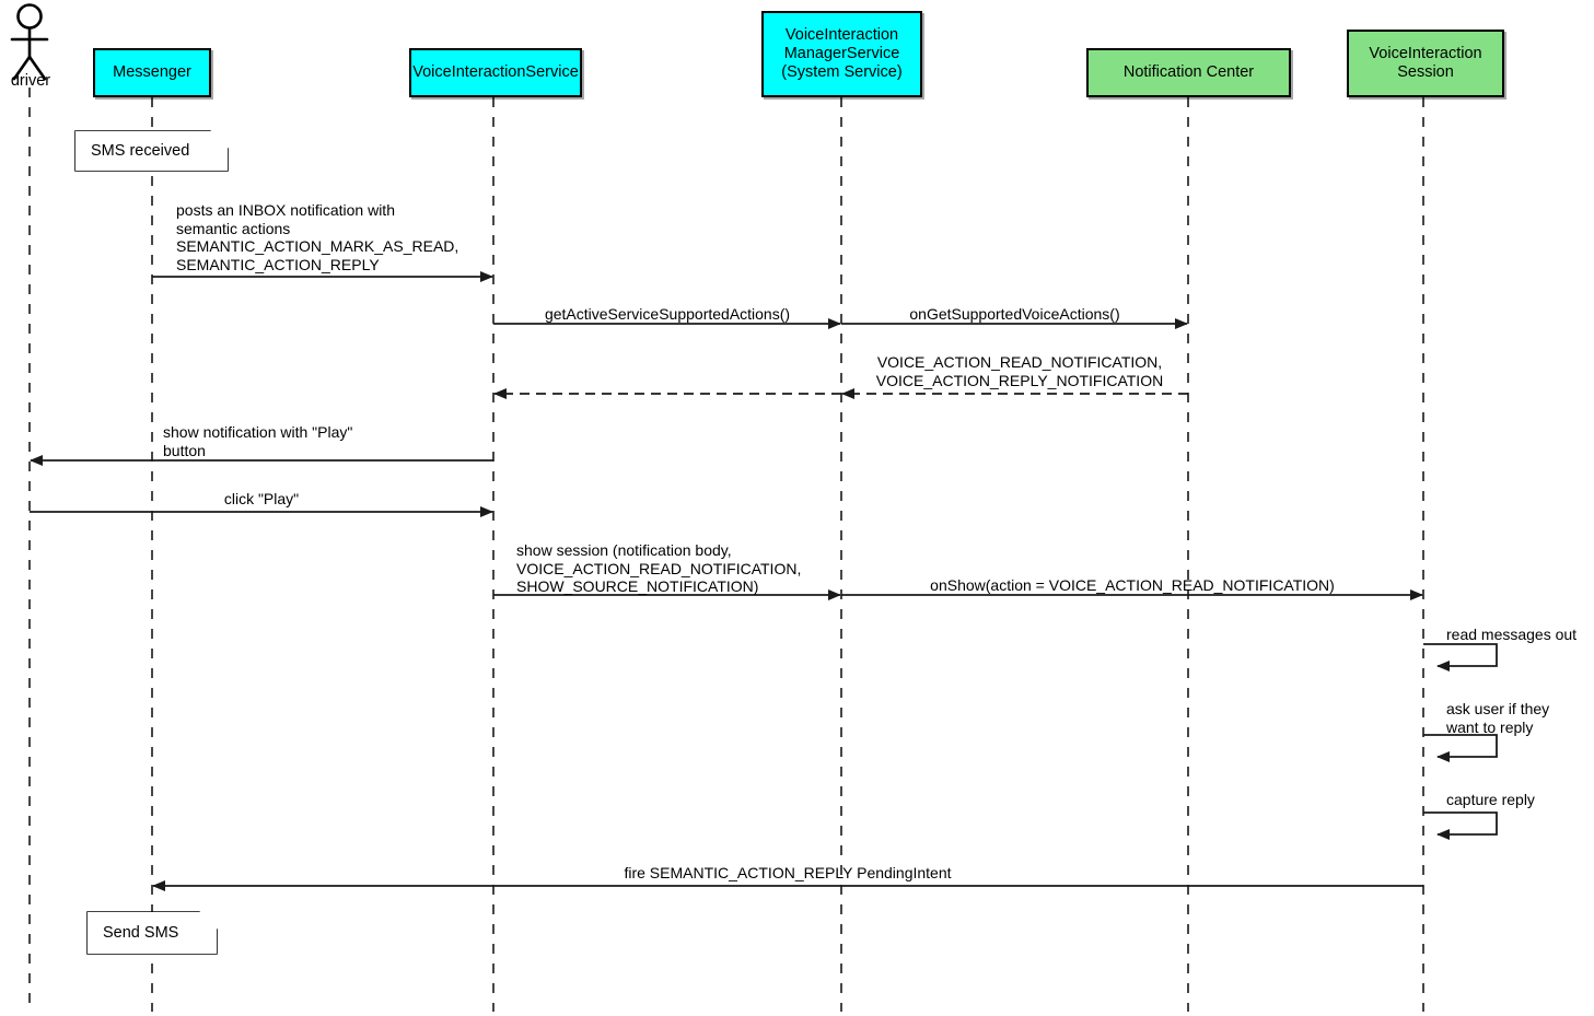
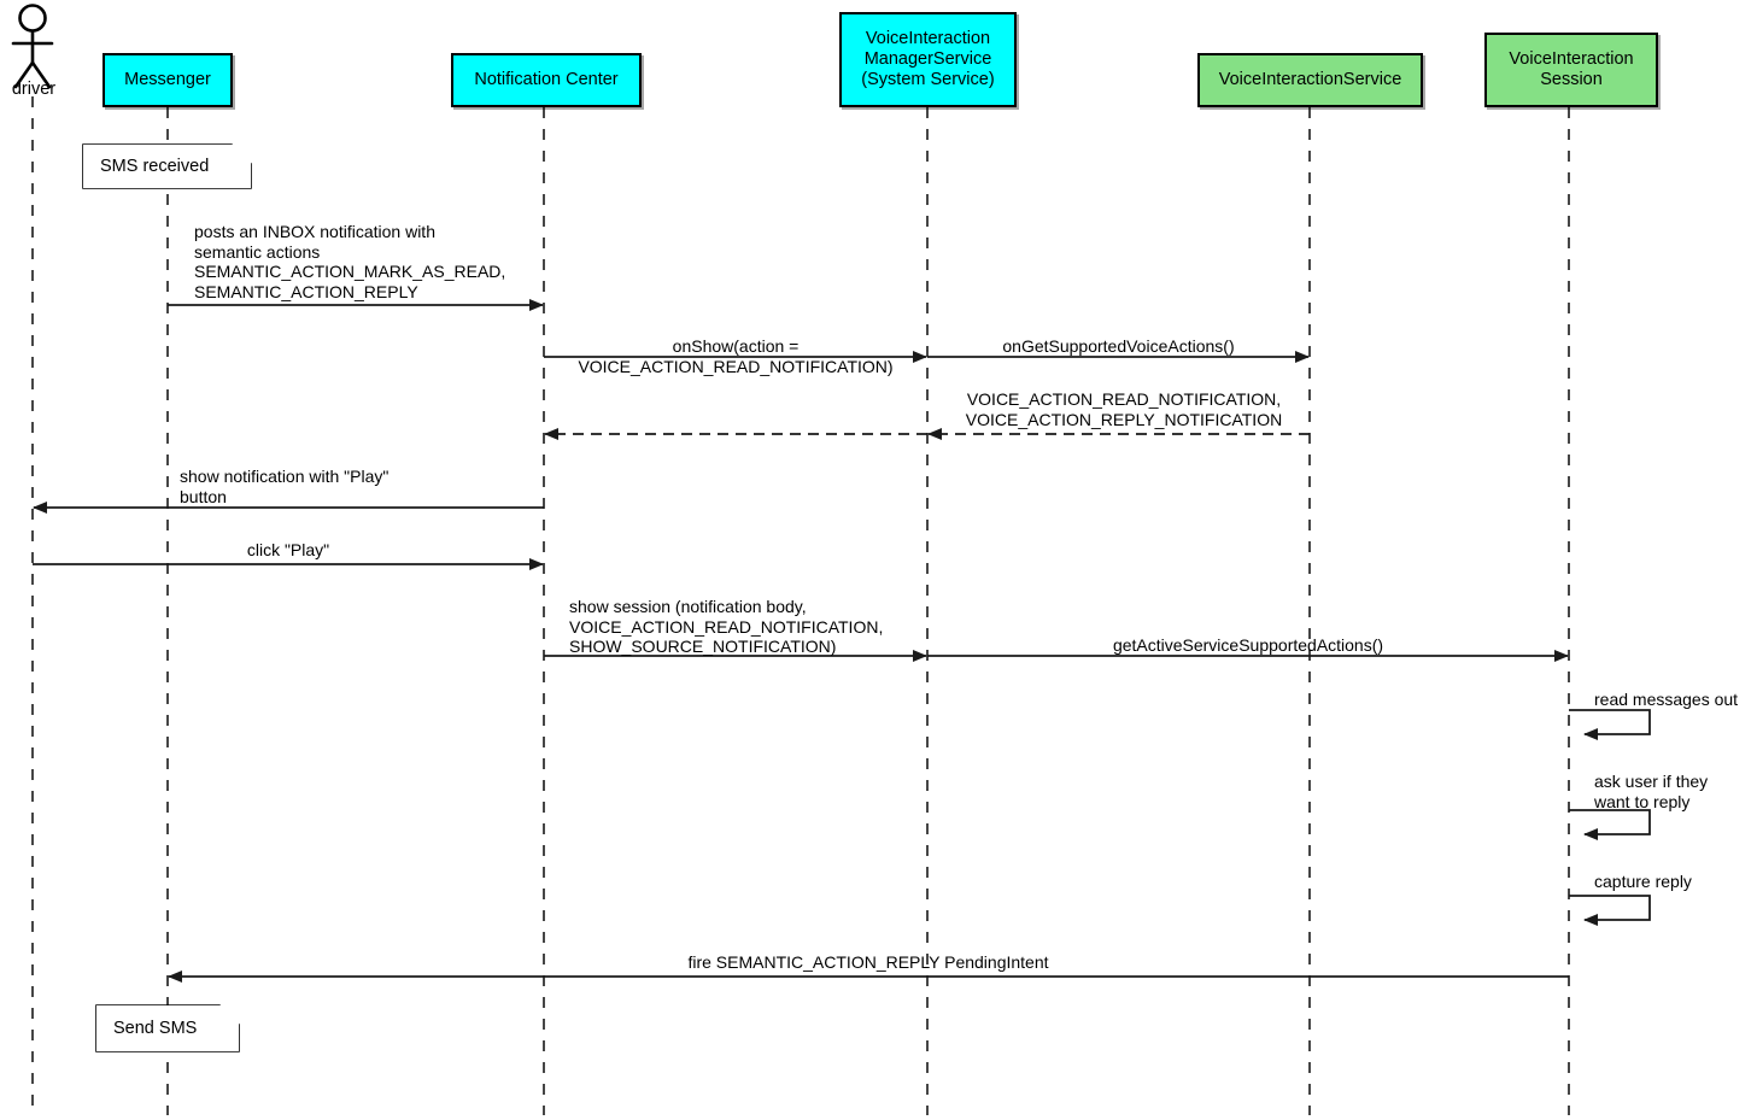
  driver
  Messenger
- VoiceInteractionService
+ Notification Center
  VoiceInteraction
  ManagerService
  (System Service)
- Notification Center
+ VoiceInteractionService
  VoiceInteraction
  Session
  SMS received
  Send SMS
  posts an INBOX notification with
  semantic actions
  SEMANTIC_ACTION_MARK_AS_READ,
  SEMANTIC_ACTION_REPLY
- getActiveServiceSupportedActions()
+ onShow(action = VOICE_ACTION_READ_NOTIFICATION)
  onGetSupportedVoiceActions()
  VOICE_ACTION_READ_NOTIFICATION,
  VOICE_ACTION_REPLY_NOTIFICATION
  show notification with "Play"
  button
  click "Play"
  show session (notification body,
  VOICE_ACTION_READ_NOTIFICATION,
  SHOW_SOURCE_NOTIFICATION)
- onShow(action = VOICE_ACTION_READ_NOTIFICATION)
+ getActiveServiceSupportedActions()
  fire SEMANTIC_ACTION_REPLY PendingIntent
  read messages out
  ask user if they
  want to reply
  capture reply
